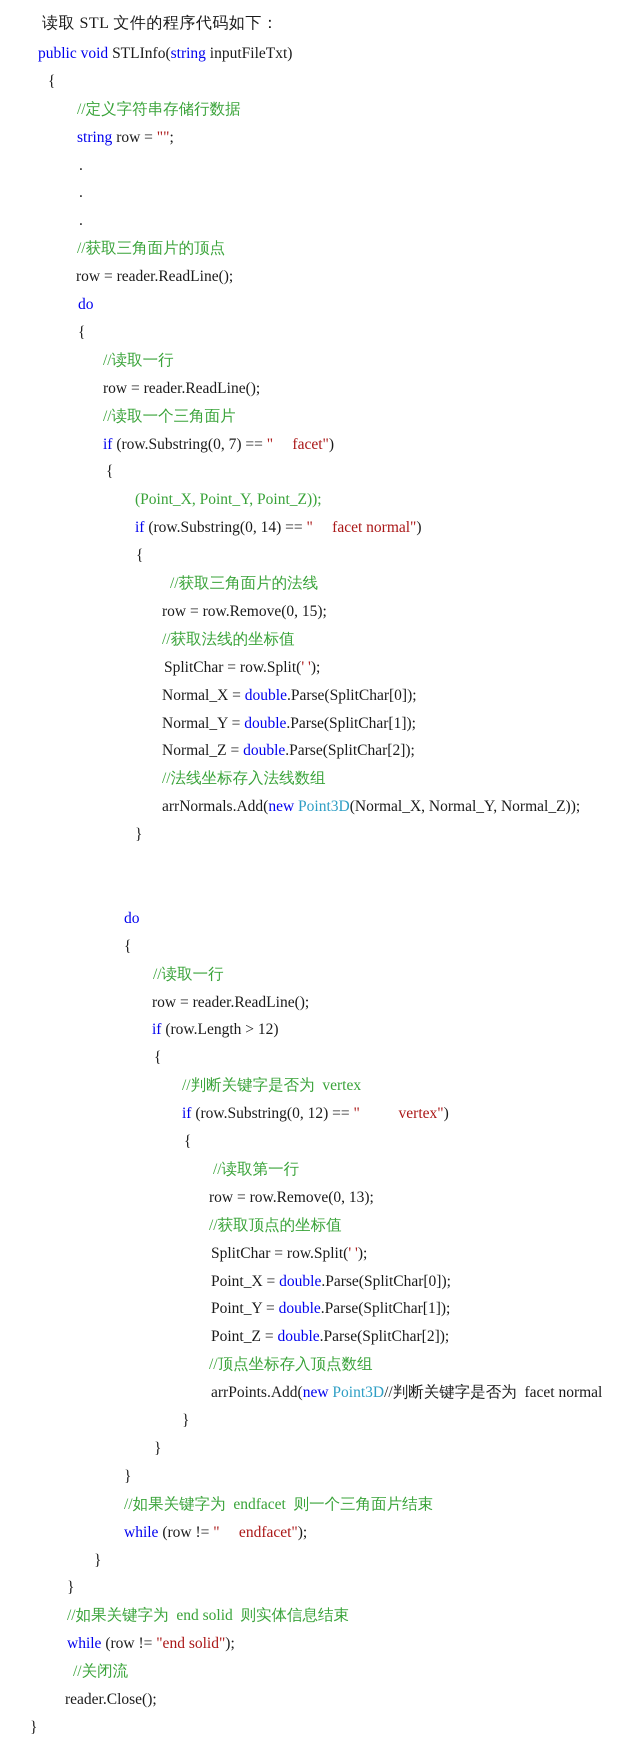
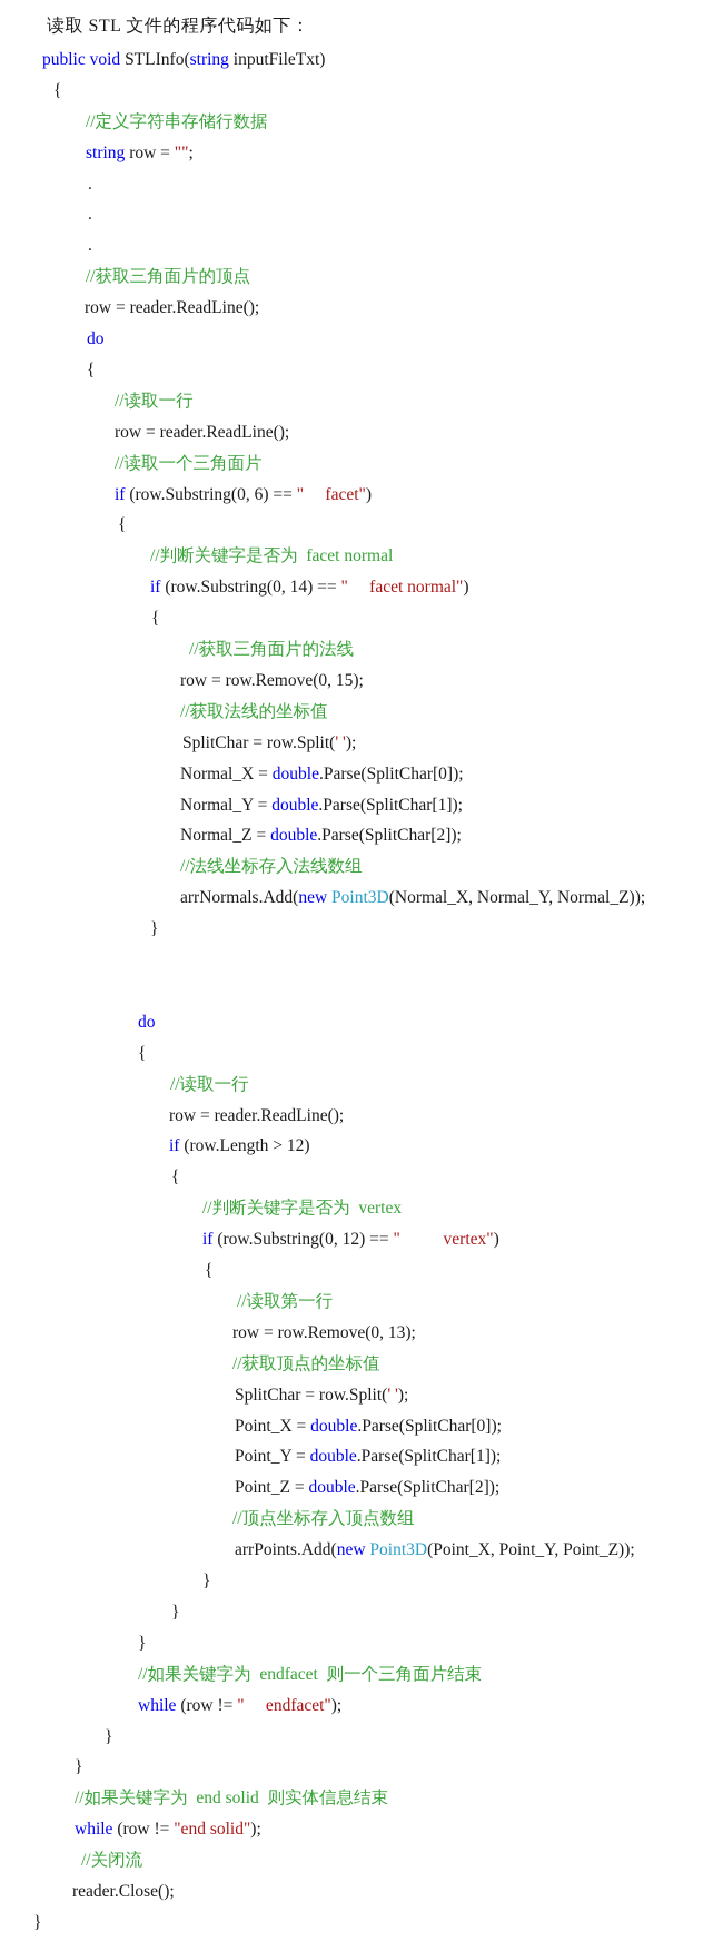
  读取 STL 文件的程序代码如下：
  public void STLInfo(string inputFileTxt)
  {
  //定义字符串存储行数据
  string row = "";
  .
  .
  .
  //获取三角面片的顶点
  row = reader.ReadLine();
  do
  {
  //读取一行
  row = reader.ReadLine();
  //读取一个三角面片
- if (row.Substring(0, 7) == " facet")
+ if (row.Substring(0, 6) == " facet")
  {
- (Point_X, Point_Y, Point_Z));
+ //判断关键字是否为 facet normal
  if (row.Substring(0, 14) == " facet normal")
  {
  //获取三角面片的法线
  row = row.Remove(0, 15);
  //获取法线的坐标值
  SplitChar = row.Split(' ');
  Normal_X = double.Parse(SplitChar[0]);
  Normal_Y = double.Parse(SplitChar[1]);
  Normal_Z = double.Parse(SplitChar[2]);
  //法线坐标存入法线数组
  arrNormals.Add(new Point3D(Normal_X, Normal_Y, Normal_Z));
  }
  do
  {
  //读取一行
  row = reader.ReadLine();
  if (row.Length > 12)
  {
  //判断关键字是否为 vertex
  if (row.Substring(0, 12) == " vertex")
  {
  //读取第一行
  row = row.Remove(0, 13);
  //获取顶点的坐标值
  SplitChar = row.Split(' ');
  Point_X = double.Parse(SplitChar[0]);
  Point_Y = double.Parse(SplitChar[1]);
  Point_Z = double.Parse(SplitChar[2]);
  //顶点坐标存入顶点数组
- arrPoints.Add(new Point3D//判断关键字是否为 facet normal
+ arrPoints.Add(new Point3D(Point_X, Point_Y, Point_Z));
  }
  }
  }
  //如果关键字为 endfacet 则一个三角面片结束
  while (row != " endfacet");
  }
  }
  //如果关键字为 end solid 则实体信息结束
  while (row != "end solid");
  //关闭流
  reader.Close();
  }
